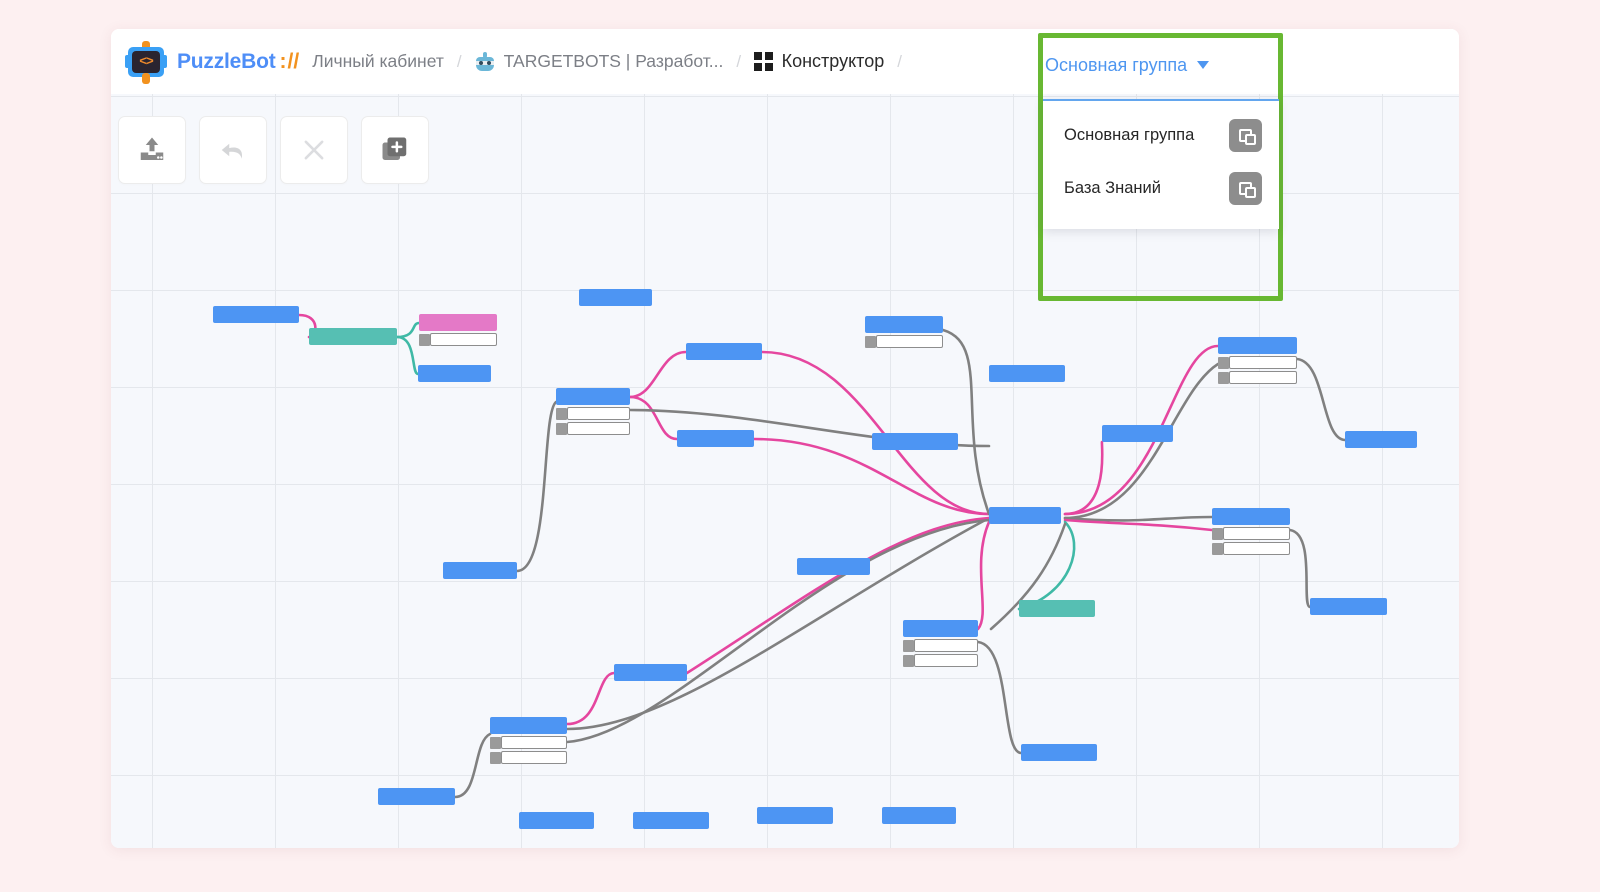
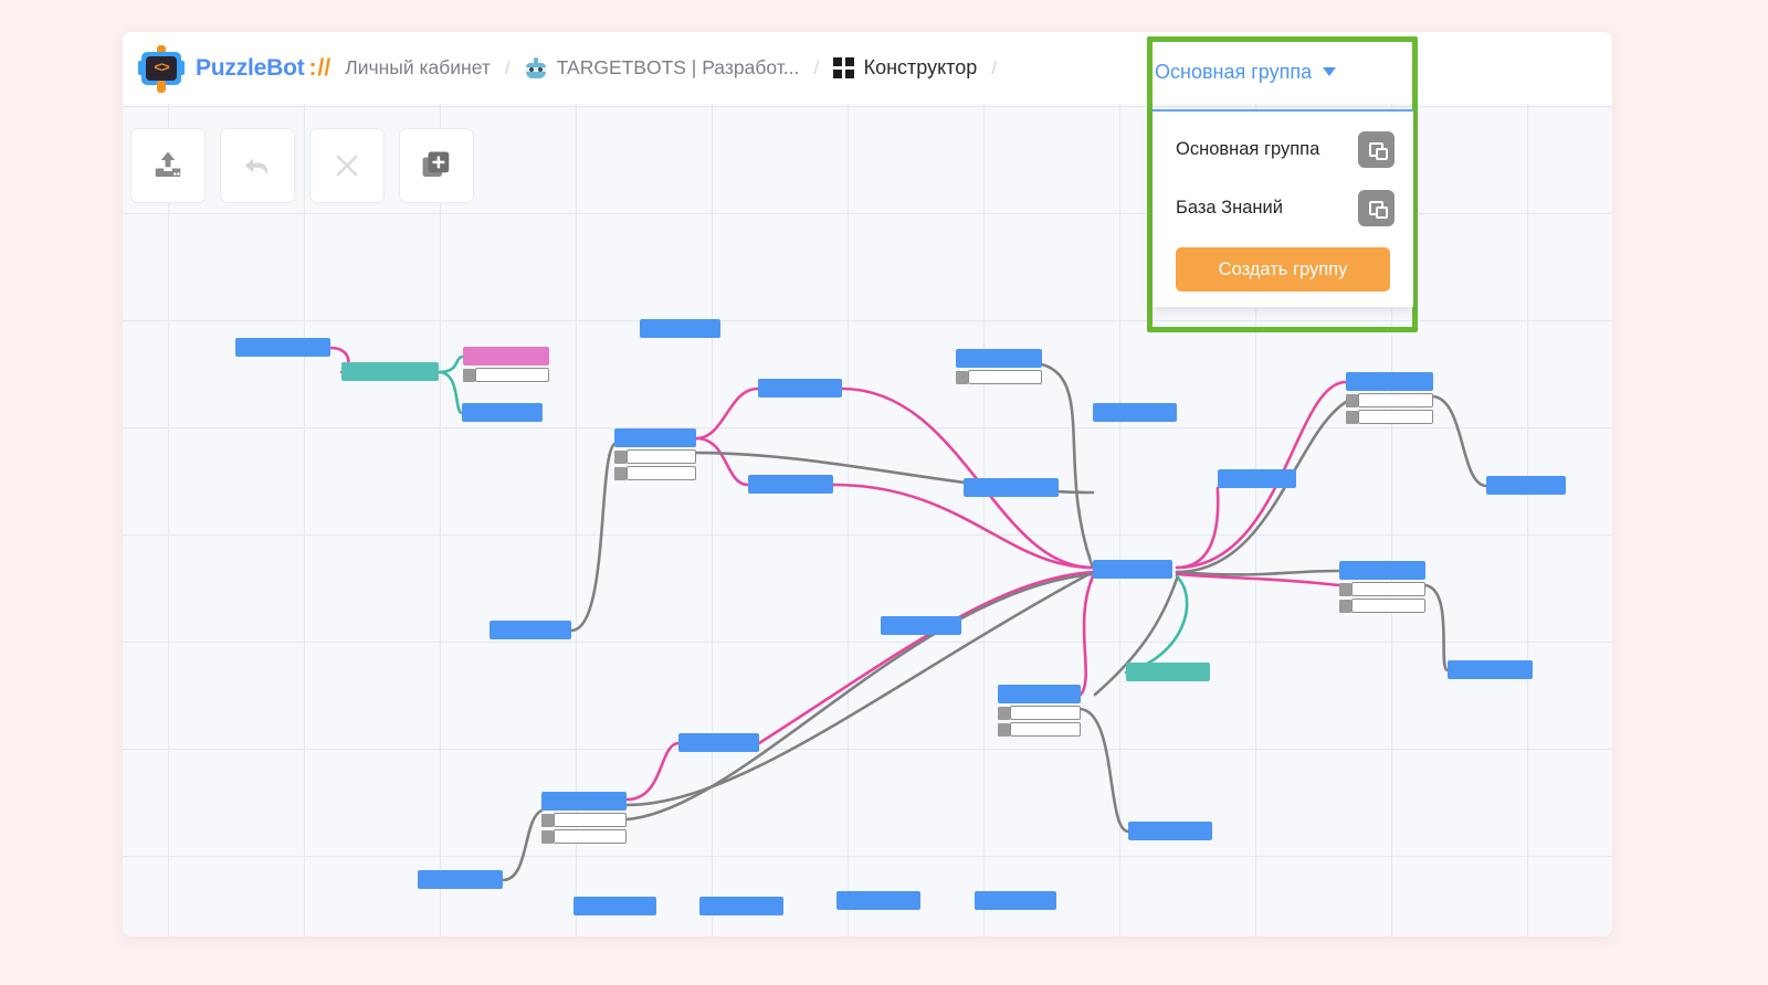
  <>
  PuzzleBot
  :
  //
  Личный кабинет
  /
  TARGETBOTS | Разработ...
  /
  Конструктор
  /
  Основная группа
  Основная группа
  База Знаний
+ Создать группу
